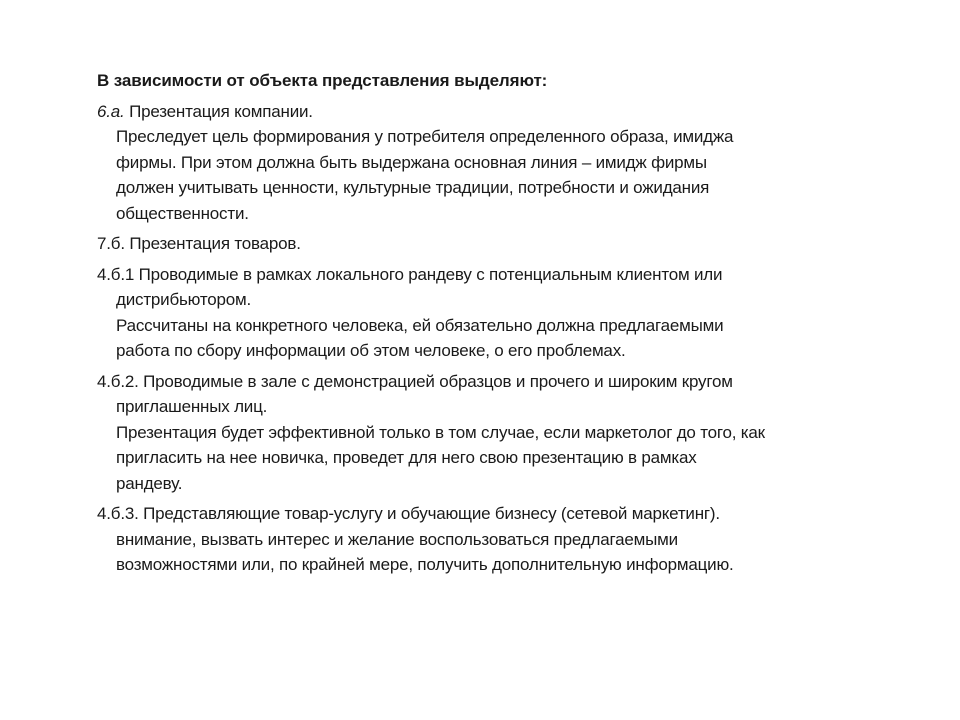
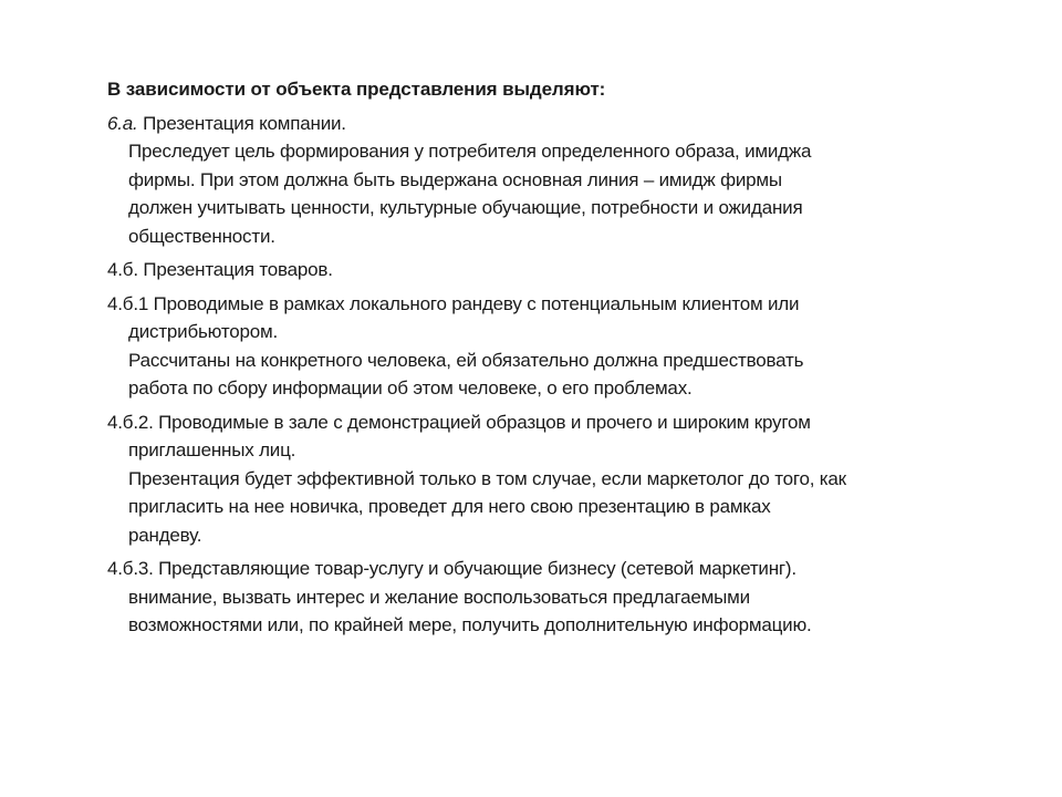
  В зависимости от объекта представления выделяют:
  6.а. Презентация компании.
  Преследует цель формирования у потребителя определенного образа, имиджа
  фирмы. При этом должна быть выдержана основная линия – имидж фирмы
- должен учитывать ценности, культурные традиции, потребности и ожидания
+ должен учитывать ценности, культурные обучающие, потребности и ожидания
  общественности.
- 7.б. Презентация товаров.
+ 4.б. Презентация товаров.
  4.б.1 Проводимые в рамках локального рандеву с потенциальным клиентом или
  дистрибьютором.
- Рассчитаны на конкретного человека, ей обязательно должна предлагаемыми
+ Рассчитаны на конкретного человека, ей обязательно должна предшествовать
  работа по сбору информации об этом человеке, о его проблемах.
  4.б.2. Проводимые в зале с демонстрацией образцов и прочего и широким кругом
  приглашенных лиц.
  Презентация будет эффективной только в том случае, если маркетолог до того, как
  пригласить на нее новичка, проведет для него свою презентацию в рамках
  рандеву.
  4.б.3. Представляющие товар-услугу и обучающие бизнесу (сетевой маркетинг).
  внимание, вызвать интерес и желание воспользоваться предлагаемыми
  возможностями или, по крайней мере, получить дополнительную информацию.
